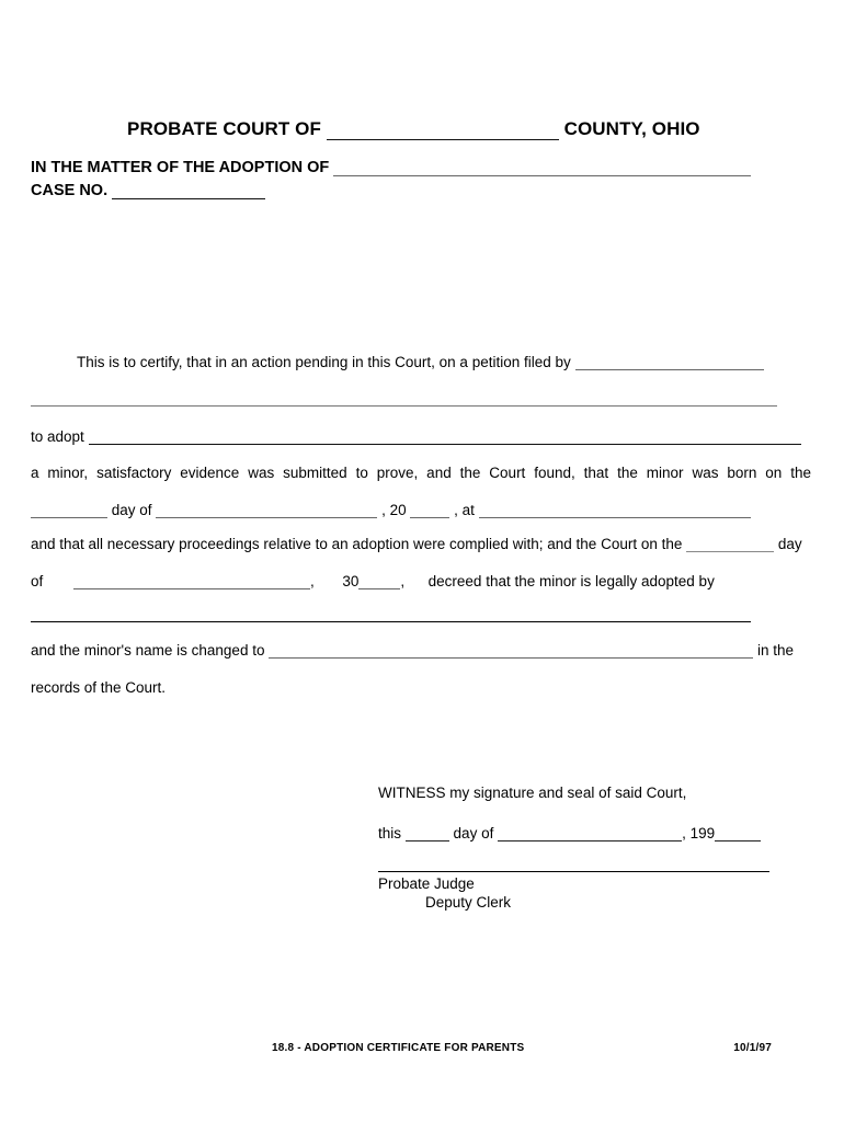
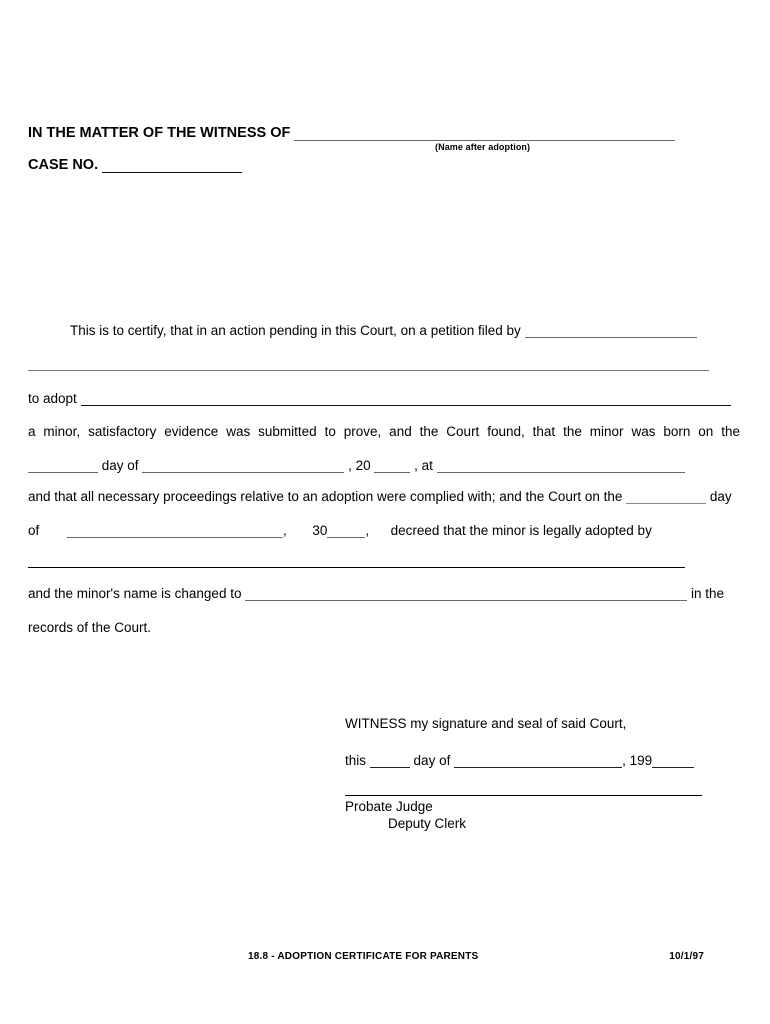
- PROBATE COURT OF COUNTY, OHIO
- IN THE MATTER OF THE ADOPTION OF
+ IN THE MATTER OF THE WITNESS OF
+ (Name after adoption)
  CASE NO.
  This is to certify, that in an action pending in this Court, on a petition filed by
  to adopt
  a minor, satisfactory evidence was submitted to prove, and the Court found, that the minor was born on the
  day of , 20 , at
  and that all necessary proceedings relative to an adoption were complied with; and the Court on the day
  of , 30 , decreed that the minor is legally adopted by
  and the minor's name is changed to in the
  records of the Court.
  WITNESS my signature and seal of said Court,
  this day of , 199
  Probate Judge
  Deputy Clerk
  18.8 - ADOPTION CERTIFICATE FOR PARENTS
  10/1/97
